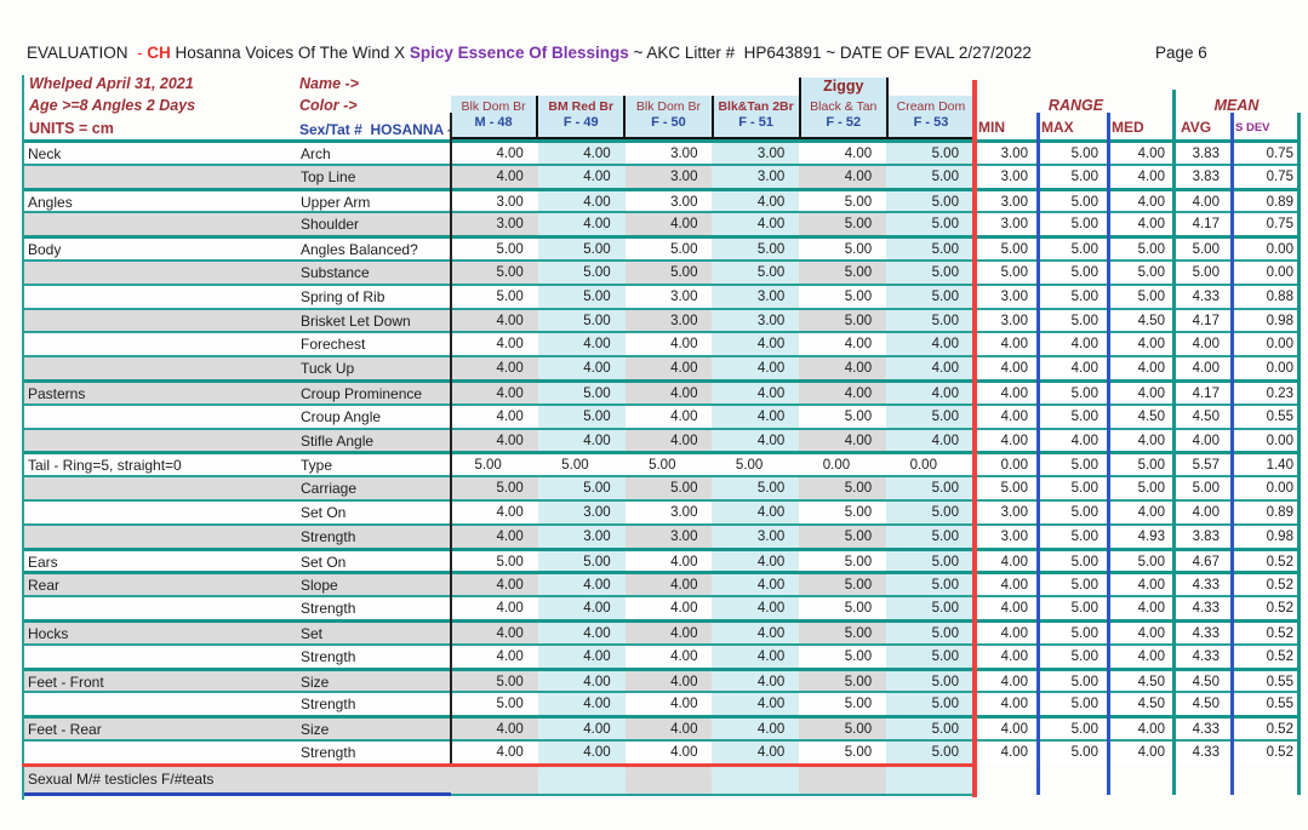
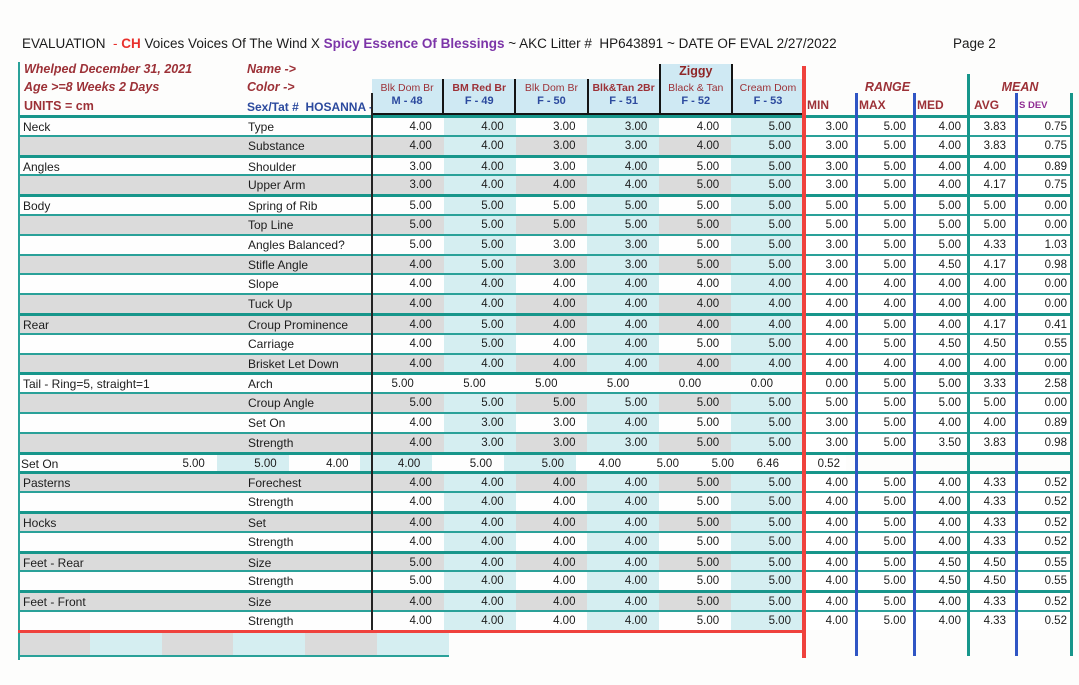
- EVALUATION - CH Hosanna Voices Of The Wind X Spicy Essence Of Blessings ~ AKC Litter # HP643891 ~ DATE OF EVAL 2/27/2022
+ EVALUATION - CH Voices Voices Of The Wind X Spicy Essence Of Blessings ~ AKC Litter # HP643891 ~ DATE OF EVAL 2/27/2022
- Page 6
+ Page 2
- Whelped April 31, 2021
+ Whelped December 31, 2021
- Age >=8 Angles 2 Days
+ Age >=8 Weeks 2 Days
  UNITS = cm
  Name ->
  Color ->
  Sex/Tat # HOSANNA
  Blk Dom Br
  M - 48
  BM Red Br
  F - 49
  Blk Dom Br
  F - 50
  Blk&Tan 2Br
  F - 51
  Ziggy
  Black & Tan
  F - 52
  Cream Dom
  F - 53
  RANGE
  MEAN
  MIN
  MAX
  MED
  AVG
  S DEV
  Neck
- Arch
+ Type
  4.00
  4.00
  3.00
  3.00
  4.00
  5.00
  3.00
  5.00
  4.00
  3.83
  0.75
- Top Line
+ Substance
  4.00
  4.00
  3.00
  3.00
  4.00
  5.00
  3.00
  5.00
  4.00
  3.83
  0.75
  Angles
- Upper Arm
+ Shoulder
  3.00
  4.00
  3.00
  4.00
  5.00
  5.00
  3.00
  5.00
  4.00
  4.00
  0.89
- Shoulder
+ Upper Arm
  3.00
  4.00
  4.00
  4.00
  5.00
  5.00
  3.00
  5.00
  4.00
  4.17
  0.75
  Body
- Angles Balanced?
+ Spring of Rib
  5.00
  5.00
  5.00
  5.00
  5.00
  5.00
  5.00
  5.00
  5.00
  5.00
  0.00
- Substance
+ Top Line
  5.00
  5.00
  5.00
  5.00
  5.00
  5.00
  5.00
  5.00
  5.00
  5.00
  0.00
- Spring of Rib
+ Angles Balanced?
  5.00
  5.00
  3.00
  3.00
  5.00
  5.00
  3.00
  5.00
  5.00
  4.33
- 0.88
+ 1.03
- Brisket Let Down
+ Stifle Angle
  4.00
  5.00
  3.00
  3.00
  5.00
  5.00
  3.00
  5.00
  4.50
  4.17
  0.98
- Forechest
+ Slope
  4.00
  4.00
  4.00
  4.00
  4.00
  4.00
  4.00
  4.00
  4.00
  4.00
  0.00
  Tuck Up
  4.00
  4.00
  4.00
  4.00
  4.00
  4.00
  4.00
  4.00
  4.00
  4.00
  0.00
- Pasterns
+ Rear
  Croup Prominence
  4.00
  5.00
  4.00
  4.00
  4.00
  4.00
  4.00
  5.00
  4.00
  4.17
- 0.23
+ 0.41
- Croup Angle
+ Carriage
  4.00
  5.00
  4.00
  4.00
  5.00
  5.00
  4.00
  5.00
  4.50
  4.50
  0.55
- Stifle Angle
+ Brisket Let Down
  4.00
  4.00
  4.00
  4.00
  4.00
  4.00
  4.00
  4.00
  4.00
  4.00
  0.00
- Tail - Ring=5, straight=0
+ Tail - Ring=5, straight=1
- Type
+ Arch
  5.00
  5.00
  5.00
  5.00
  0.00
  0.00
  0.00
  5.00
  5.00
- 5.57
+ 3.33
- 1.40
+ 2.58
- Carriage
+ Croup Angle
  5.00
  5.00
  5.00
  5.00
  5.00
  5.00
  5.00
  5.00
  5.00
  5.00
  0.00
  Set On
  4.00
  3.00
  3.00
  4.00
  5.00
  5.00
  3.00
  5.00
  4.00
  4.00
  0.89
  Strength
  4.00
  3.00
  3.00
  3.00
  5.00
  5.00
  3.00
  5.00
- 4.93
+ 3.50
  3.83
  0.98
- Ears
  Set On
  5.00
  5.00
  4.00
  4.00
  5.00
  5.00
  4.00
  5.00
  5.00
- 4.67
+ 6.46
  0.52
- Rear
+ Pasterns
- Slope
+ Forechest
  4.00
  4.00
  4.00
  4.00
  5.00
  5.00
  4.00
  5.00
  4.00
  4.33
  0.52
  Strength
  4.00
  4.00
  4.00
  4.00
  5.00
  5.00
  4.00
  5.00
  4.00
  4.33
  0.52
  Hocks
  Set
  4.00
  4.00
  4.00
  4.00
  5.00
  5.00
  4.00
  5.00
  4.00
  4.33
  0.52
  Strength
  4.00
  4.00
  4.00
  4.00
  5.00
  5.00
  4.00
  5.00
  4.00
  4.33
  0.52
- Feet - Front
+ Feet - Rear
  Size
  5.00
  4.00
  4.00
  4.00
  5.00
  5.00
  4.00
  5.00
  4.50
  4.50
  0.55
  Strength
  5.00
  4.00
  4.00
  4.00
  5.00
  5.00
  4.00
  5.00
  4.50
  4.50
  0.55
- Feet - Rear
+ Feet - Front
  Size
  4.00
  4.00
  4.00
  4.00
  5.00
  5.00
  4.00
  5.00
  4.00
  4.33
  0.52
  Strength
  4.00
  4.00
  4.00
  4.00
  5.00
  5.00
  4.00
  5.00
  4.00
  4.33
  0.52
- Sexual M/# testicles F/#teats
